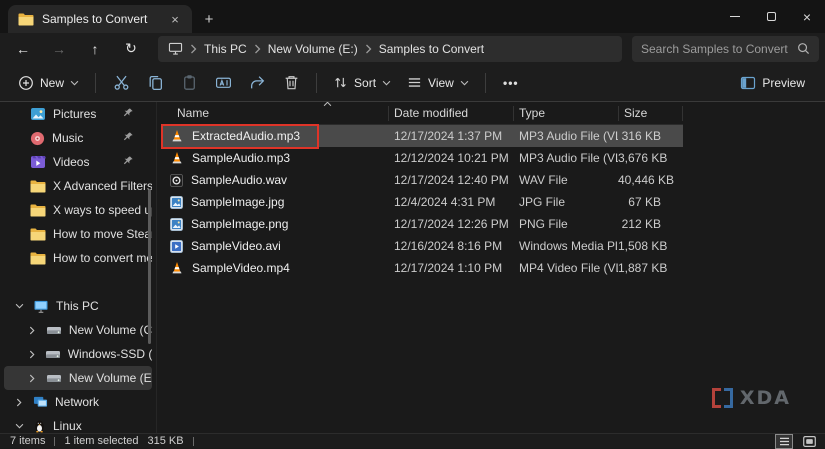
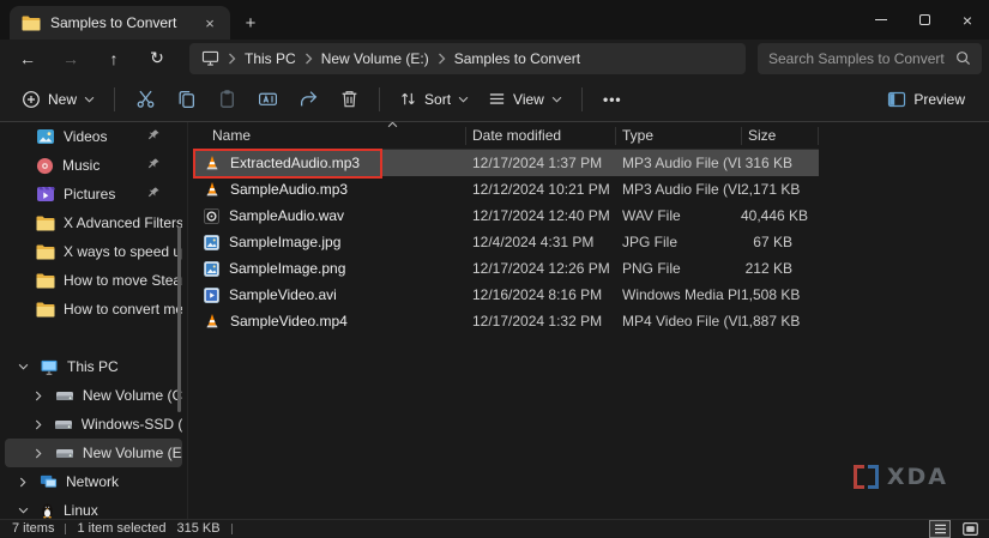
  Samples to Convert
  ×
  +
  ×
  ←
  →
  ↑
  ↻
  This PC
  New Volume (E:)
  Samples to Convert
  Search Samples to Convert
  New
  Sort
  View
  •••
  Preview
- Pictures
+ Videos
  Music
- Videos
+ Pictures
  X Advanced Filters
  How to move Ste
  This PC
  New Volume (
  Windows-SSD (
  New Volume (E
  Network
  Linux
  Name
  Date modified
  Type
  Size
  ExtractedAudio.mp3
  12/17/2024 1:37 PM
  MP3 Audio File (V
  316 KB
  SampleAudio.mp3
  12/12/2024 10:21 PM
  MP3 Audio File (V
- 3,676 KB
+ 2,171 KB
  SampleAudio.wav
  12/17/2024 12:40 PM
  WAV File
  40,446 KB
  SampleImage.jpg
  12/4/2024 4:31 PM
  JPG File
  67 KB
  SampleImage.png
  12/17/2024 12:26 PM
  PNG File
  212 KB
  SampleVideo.avi
  12/16/2024 8:16 PM
  Windows Media Pl
  1,508 KB
  SampleVideo.mp4
- 12/17/2024 1:10 PM
+ 12/17/2024 1:32 PM
  MP4 Video File (V
  1,887 KB
  XDA
  7 items
  1 item selected
  315 KB
